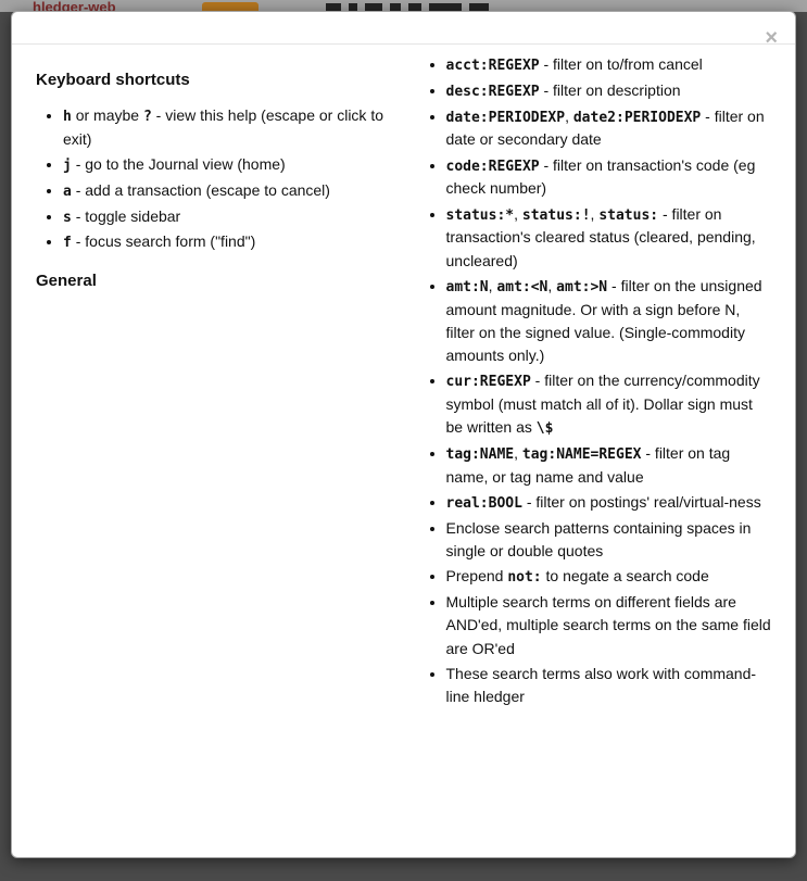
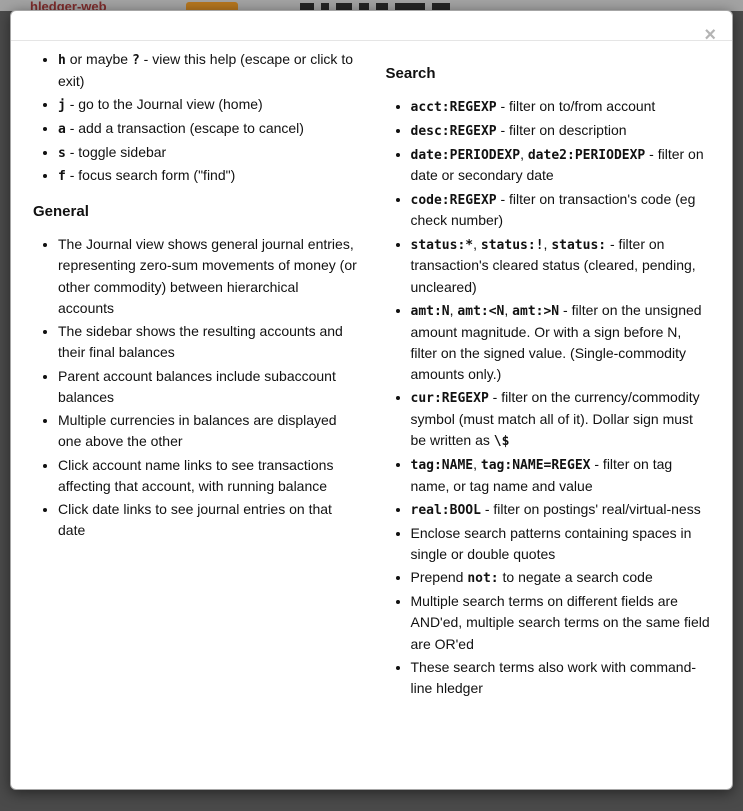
  hledger-web
  ×
- Keyboard shortcuts
  h or maybe ? - view this help (escape or click to exit)
  j - go to the Journal view (home)
  a - add a transaction (escape to cancel)
  s - toggle sidebar
  f - focus search form ("find")
  General
+ The Journal view shows general journal entries, representing zero-sum movements of money (or other commodity) between hierarchical accounts
+ The sidebar shows the resulting accounts and their final balances
+ Parent account balances include subaccount balances
+ Multiple currencies in balances are displayed one above the other
+ Click account name links to see transactions affecting that account, with running balance
+ Click date links to see journal entries on that date
+ Search
- acct:REGEXP - filter on to/from cancel
+ acct:REGEXP - filter on to/from account
  desc:REGEXP - filter on description
  date:PERIODEXP, date2:PERIODEXP - filter on date or secondary date
  code:REGEXP - filter on transaction's code (eg check number)
  status:*, status:!, status: - filter on transaction's cleared status (cleared, pending, uncleared)
  amt:N, amt:<N, amt:>N - filter on the unsigned amount magnitude. Or with a sign before N, filter on the signed value. (Single-commodity amounts only.)
  cur:REGEXP - filter on the currency/commodity symbol (must match all of it). Dollar sign must be written as \$
  tag:NAME, tag:NAME=REGEX - filter on tag name, or tag name and value
  real:BOOL - filter on postings' real/virtual-ness
  Enclose search patterns containing spaces in single or double quotes
  Prepend not: to negate a search code
  Multiple search terms on different fields are AND'ed, multiple search terms on the same field are OR'ed
  These search terms also work with command-line hledger
